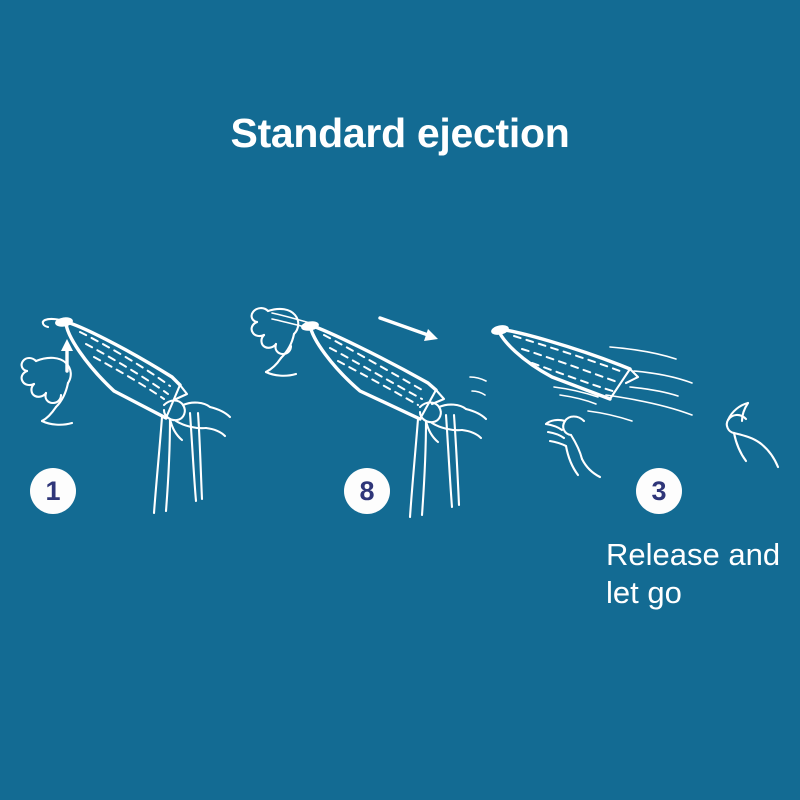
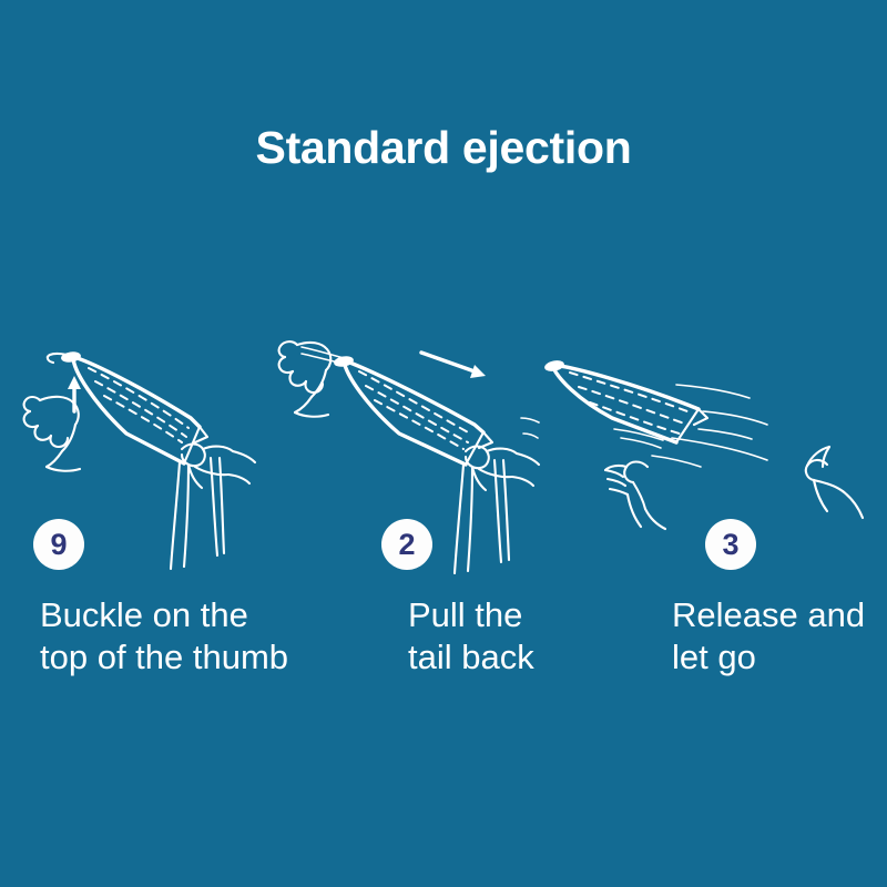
  Standard ejection
- 1
+ 9
+ Buckle on the
+ top of the thumb
- 8
+ 2
+ Pull the
+ tail back
  3
  Release and
  let go
